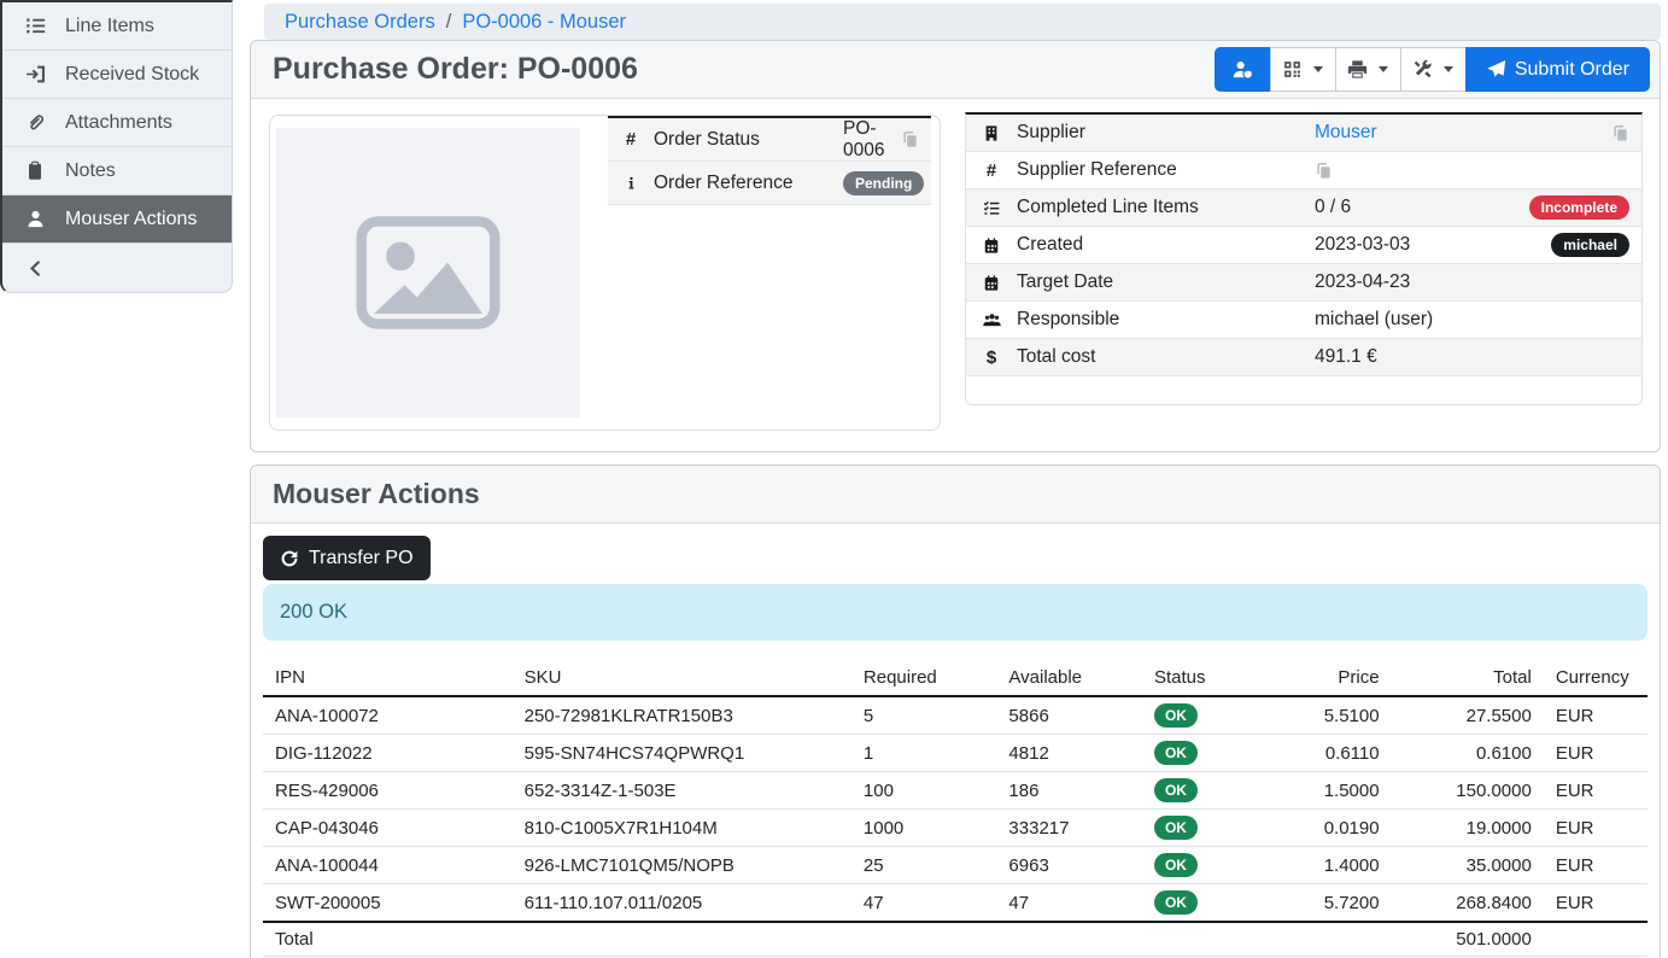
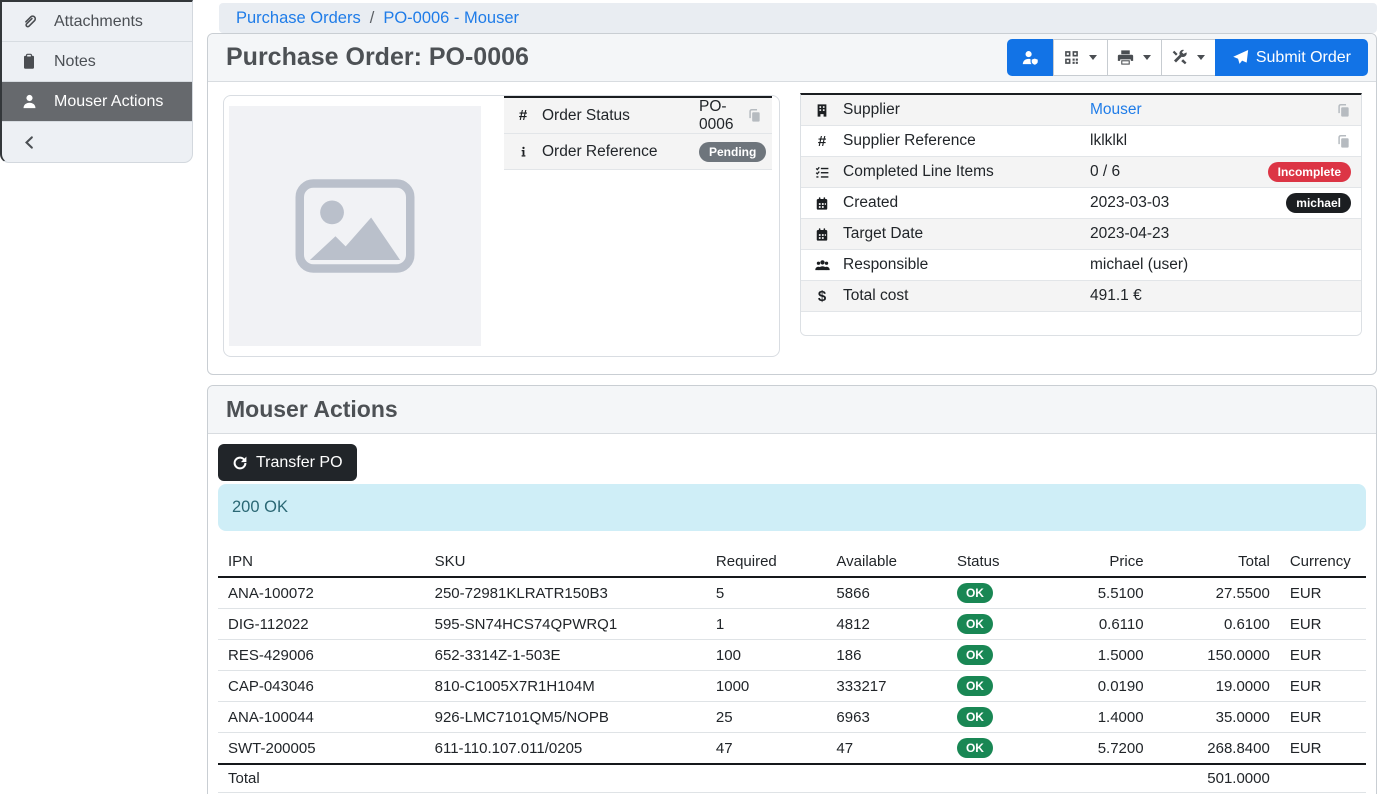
- Line Items
- Received Stock
  Attachments
  Notes
  Mouser Actions
  Purchase Orders
  /
  PO-0006 - Mouser
  Purchase Order: PO-0006
  Submit Order
  #
  Order Status
  PO-0006
  Order Reference
  Pending
  Supplier
  Mouser
  #
  Supplier Reference
+ lklklkl
  Completed Line Items
  0 / 6
  Incomplete
  Created
  2023-03-03
  michael
  Target Date
  2023-04-23
  Responsible
  michael (user)
  $
  Total cost
  491.1 €
  Mouser Actions
  Transfer PO
  200 OK
  IPN	SKU	Required	Available	Status	Price	Total	Currency
  ANA-100072	250-72981KLRATR150B3	5	5866	OK	5.5100	27.5500	EUR
  DIG-112022	595-SN74HCS74QPWRQ1	1	4812	OK	0.6110	0.6100	EUR
  RES-429006	652-3314Z-1-503E	100	186	OK	1.5000	150.0000	EUR
  CAP-043046	810-C1005X7R1H104M	1000	333217	OK	0.0190	19.0000	EUR
  ANA-100044	926-LMC7101QM5/NOPB	25	6963	OK	1.4000	35.0000	EUR
  SWT-200005	611-110.107.011/0205	47	47	OK	5.7200	268.8400	EUR
  Total						501.0000
